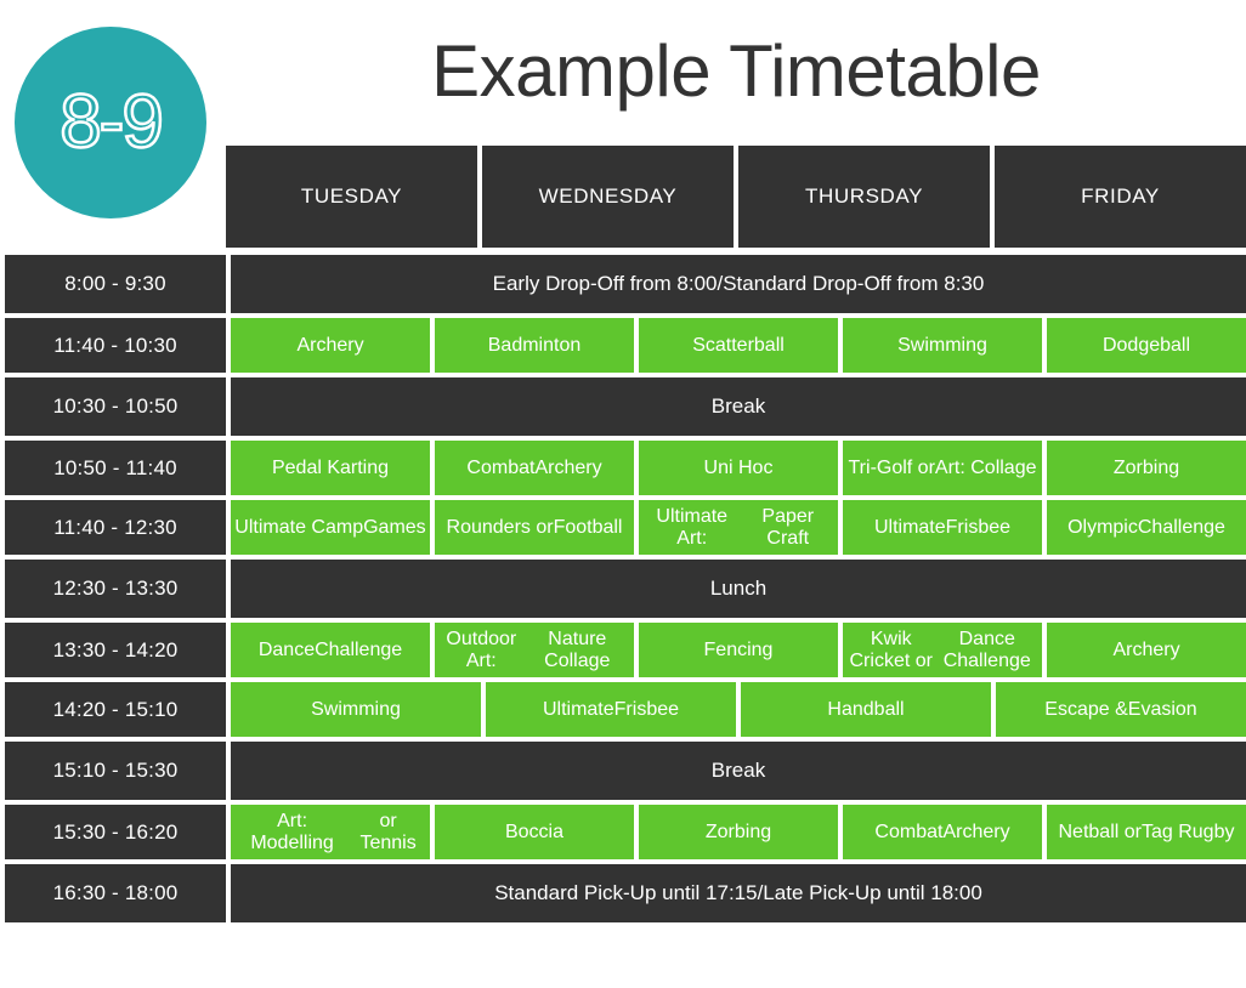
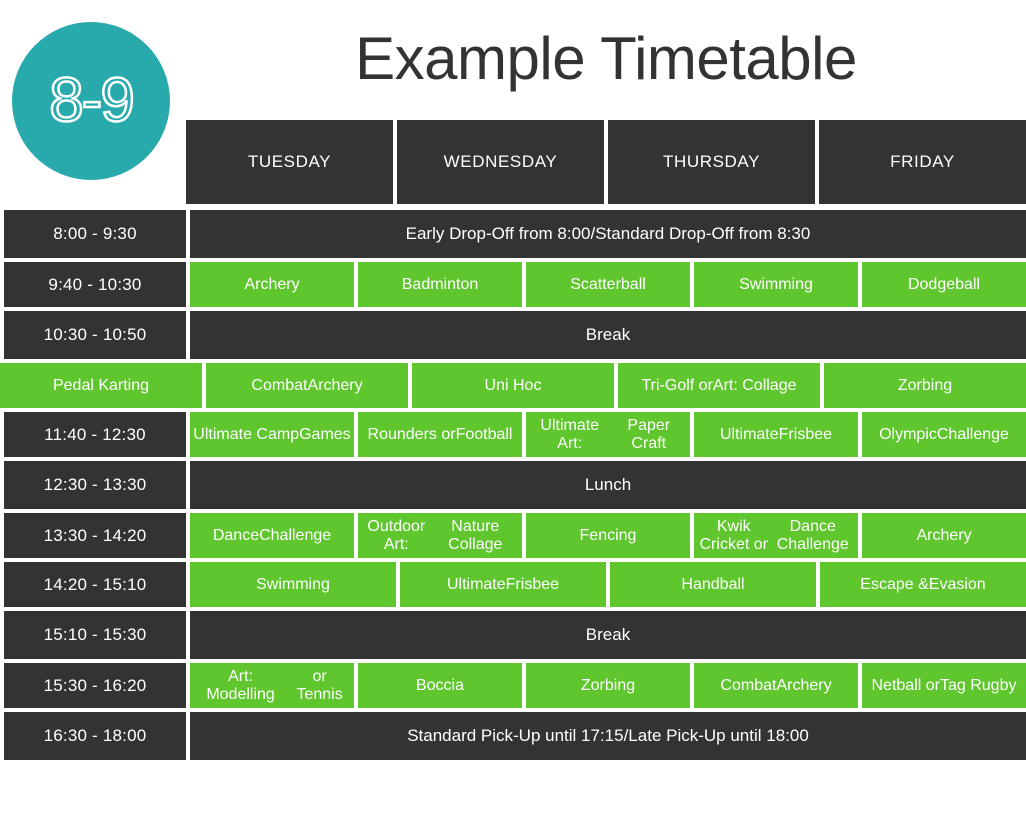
  8-9
  Example Timetable
  TUESDAY
  WEDNESDAY
  THURSDAY
  FRIDAY
  8:00 - 9:30
  Early Drop-Off from 8:00/Standard Drop-Off from 8:30
- 11:40 - 10:30
+ 9:40 - 10:30
  Archery
  Badminton
  Scatterball
  Swimming
  Dodgeball
  10:30 - 10:50
  Break
- 10:50 - 11:40
  Pedal Karting
  Combat
  Archery
  Uni Hoc
  Tri-Golf or
  Art: Collage
  Zorbing
  11:40 - 12:30
  Ultimate Camp
  Games
  Rounders or
  Football
  Ultimate Art:
  Paper Craft
  Ultimate
  Frisbee
  Olympic
  Challenge
  12:30 - 13:30
  Lunch
  13:30 - 14:20
  Dance
  Challenge
  Outdoor Art:
  Nature Collage
  Fencing
  Kwik Cricket or
  Dance Challenge
  Archery
  14:20 - 15:10
  Swimming
  Ultimate
  Frisbee
  Handball
  Escape &
  Evasion
  15:10 - 15:30
  Break
  15:30 - 16:20
  Art: Modelling
  or Tennis
  Boccia
  Zorbing
  Combat
  Archery
  Netball or
  Tag Rugby
  16:30 - 18:00
  Standard Pick-Up until 17:15/Late Pick-Up until 18:00
